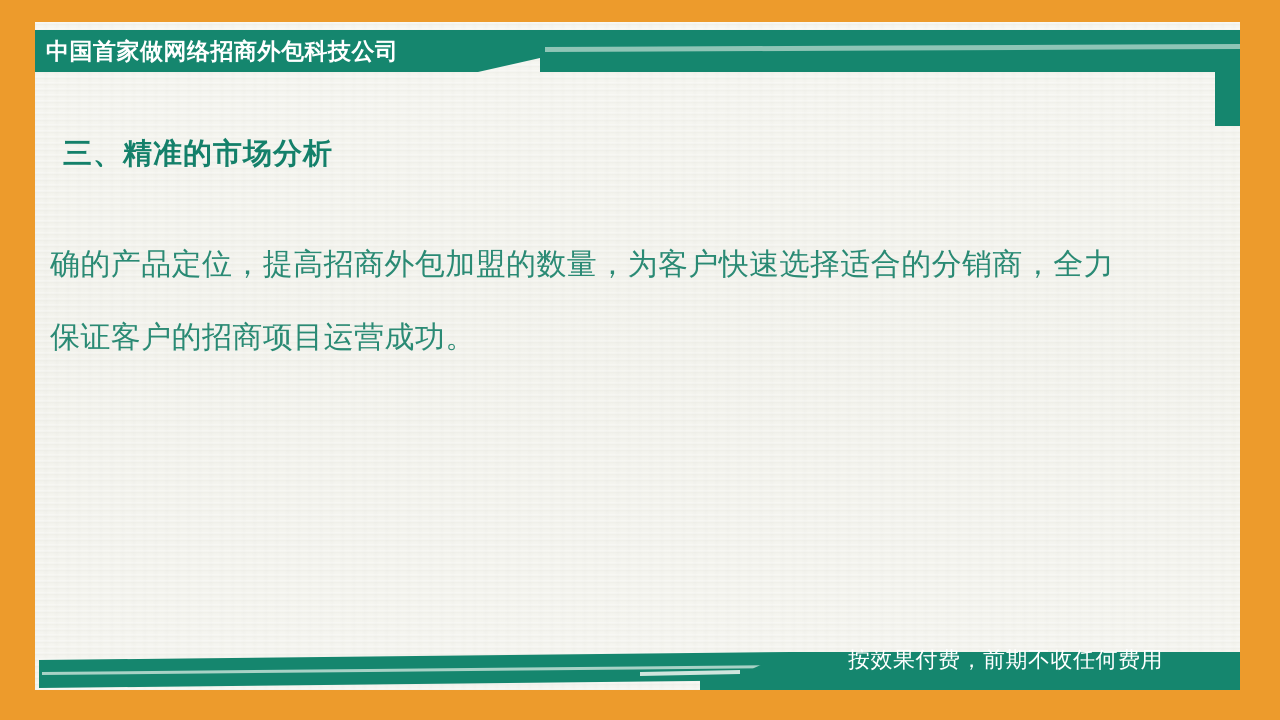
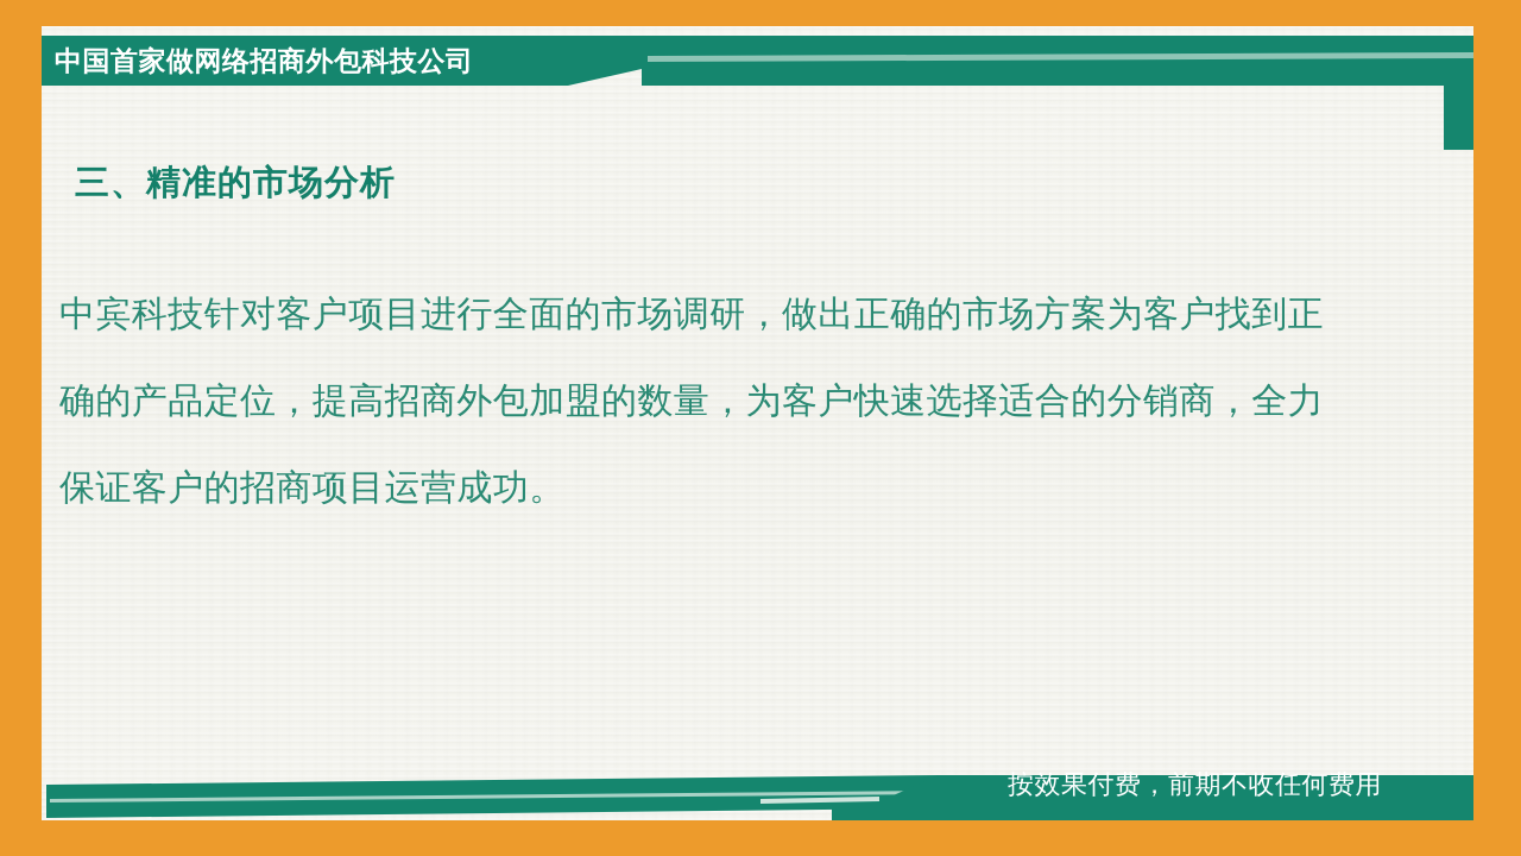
  中国首家做网络招商外包科技公司
  三、精准的市场分析
+ 中宾科技针对客户项目进行全面的市场调研，做出正确的市场方案为客户找到正
  确的产品定位，提高招商外包加盟的数量，为客户快速选择适合的分销商，全力
  保证客户的招商项目运营成功。
  按效果付费，前期不收任何费用
